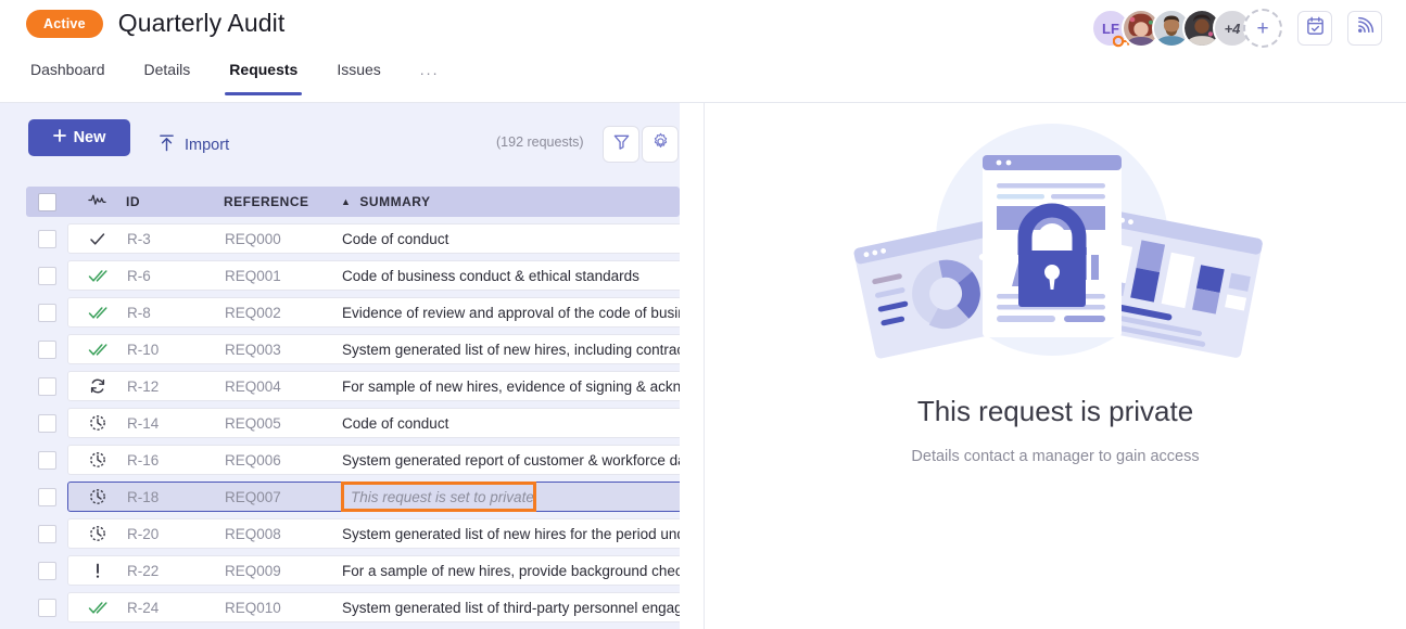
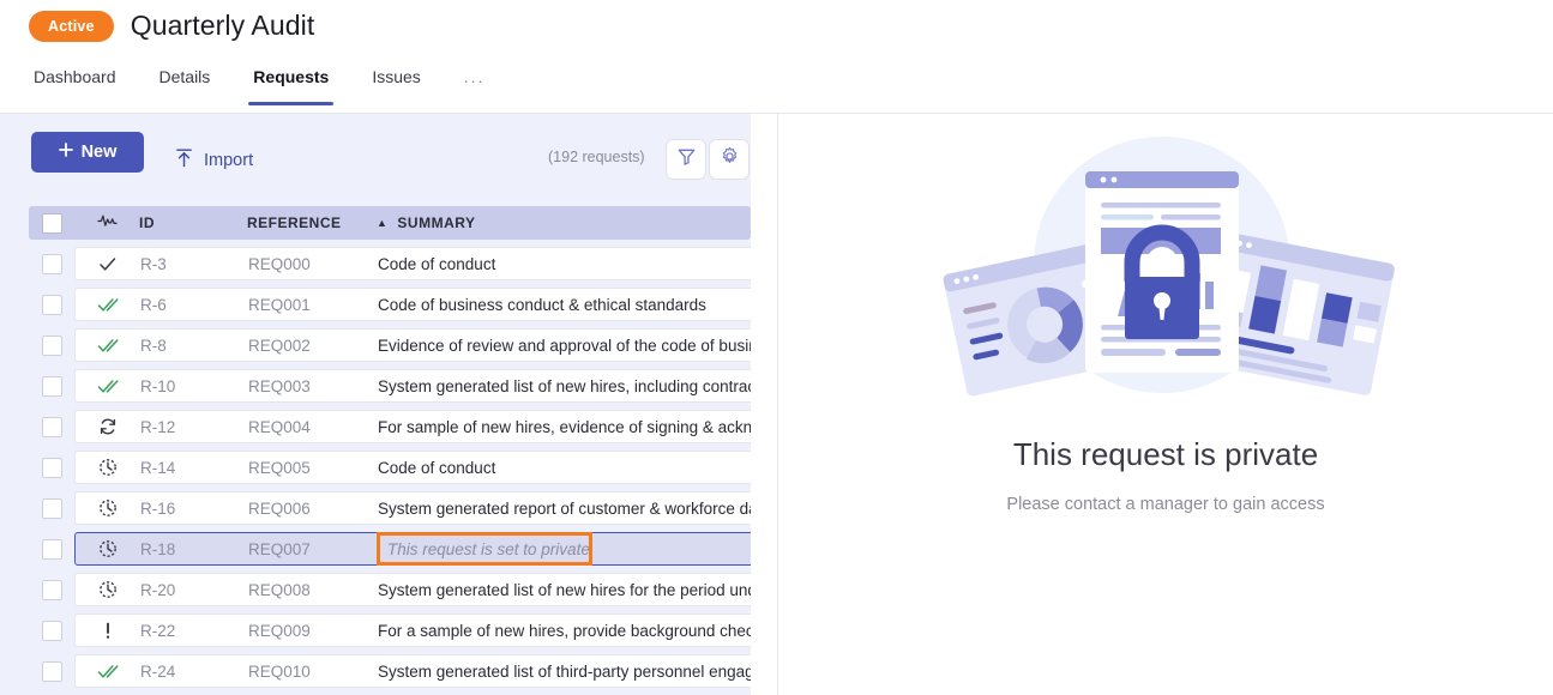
  Active
  Quarterly Audit
  Dashboard
  Details
  Requests
  Issues
  ...
- LF
- +4
- +
  New
  Import
  (192 requests)
  ID
  REFERENCE
  ▲ SUMMARY
  R-3
  REQ000
  Code of conduct
  R-6
  REQ001
  Code of business conduct & ethical standards
  R-8
  REQ002
  Evidence of review and approval of the code of busi
  R-10
  REQ003
  System generated list of new hires, including contra
  R-12
  REQ004
  For sample of new hires, evidence of signing & ackn
  R-14
  REQ005
  Code of conduct
  R-16
  REQ006
  System generated report of customer & workforce d
  R-18
  REQ007
  This request is set to private
  R-20
  REQ008
  System generated list of new hires for the period un
  R-22
  REQ009
  For a sample of new hires, provide background chec
  R-24
  REQ010
  System generated list of third-party personnel engag
  This request is private
- Details contact a manager to gain access
+ Please contact a manager to gain access
